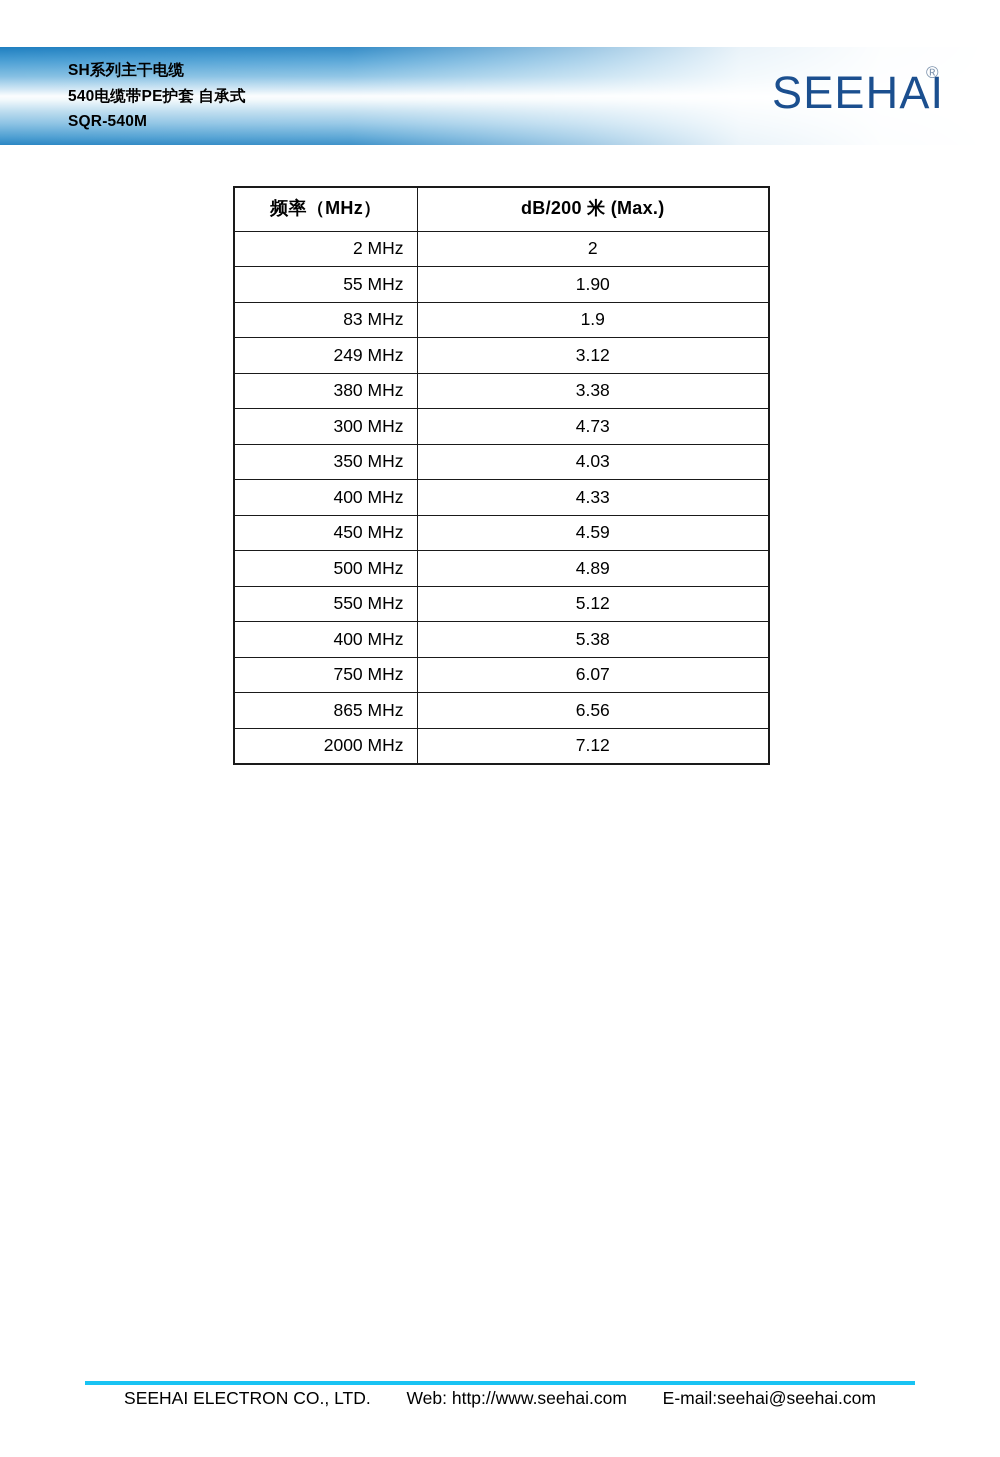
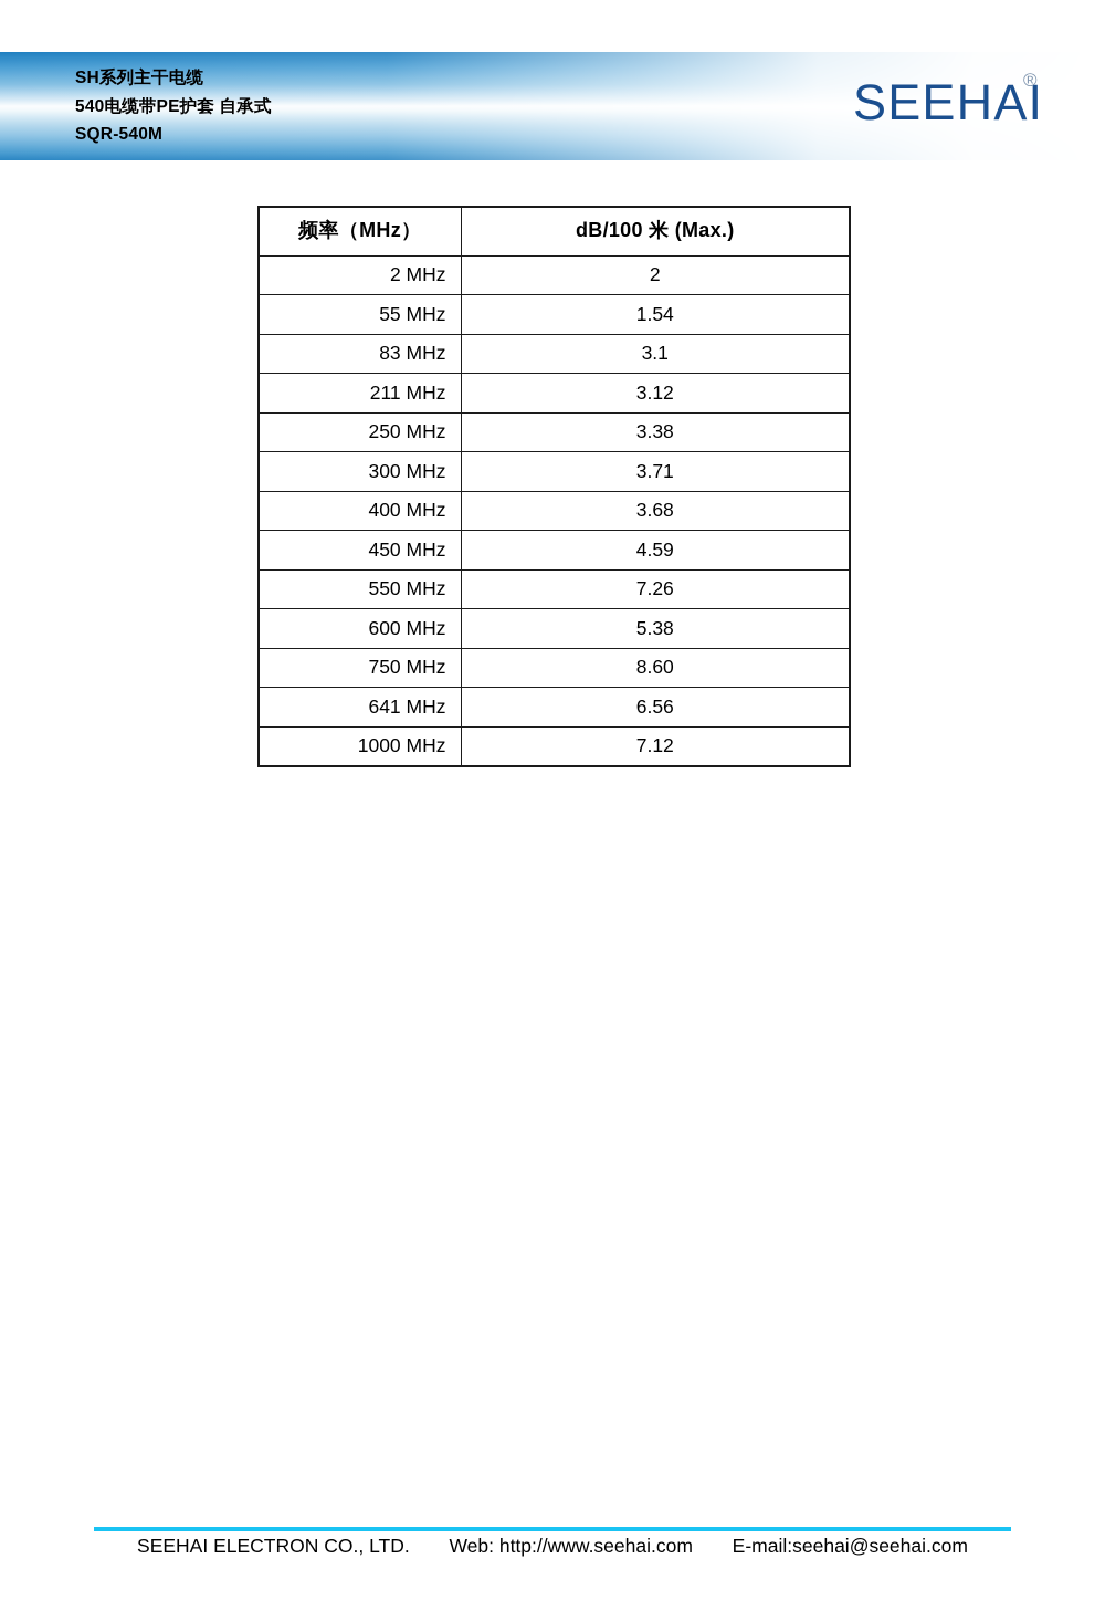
  SH系列主干电缆
  540电缆带PE护套 自承式
  SQR-540M
  SEEHAI
  ®
- 频率（MHz）	dB/200 米 (Max.)
+ 频率（MHz）	dB/100 米 (Max.)
  2 MHz	2
- 55 MHz	1.90
+ 55 MHz	1.54
- 83 MHz	1.9
+ 83 MHz	3.1
- 249 MHz	3.12
+ 211 MHz	3.12
- 380 MHz	3.38
+ 250 MHz	3.38
- 300 MHz	4.73
+ 300 MHz	3.71
- 350 MHz	4.03
- 400 MHz	4.33
+ 400 MHz	3.68
  450 MHz	4.59
- 500 MHz	4.89
- 550 MHz	5.12
+ 550 MHz	7.26
- 400 MHz	5.38
+ 600 MHz	5.38
- 750 MHz	6.07
+ 750 MHz	8.60
- 865 MHz	6.56
+ 641 MHz	6.56
- 2000 MHz	7.12
+ 1000 MHz	7.12
  SEEHAI ELECTRON CO., LTD. Web: http://www.seehai.com E-mail:seehai@seehai.com
